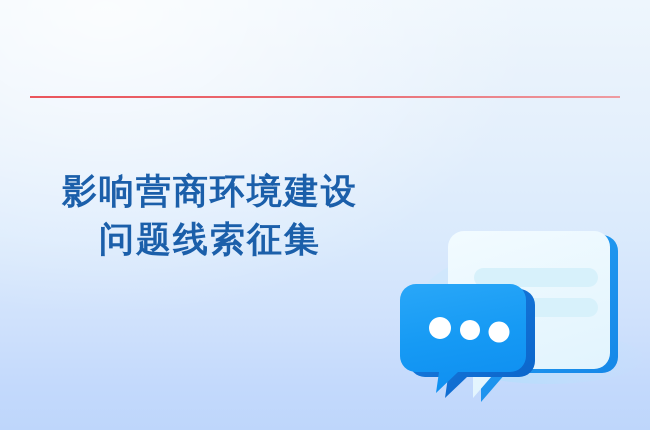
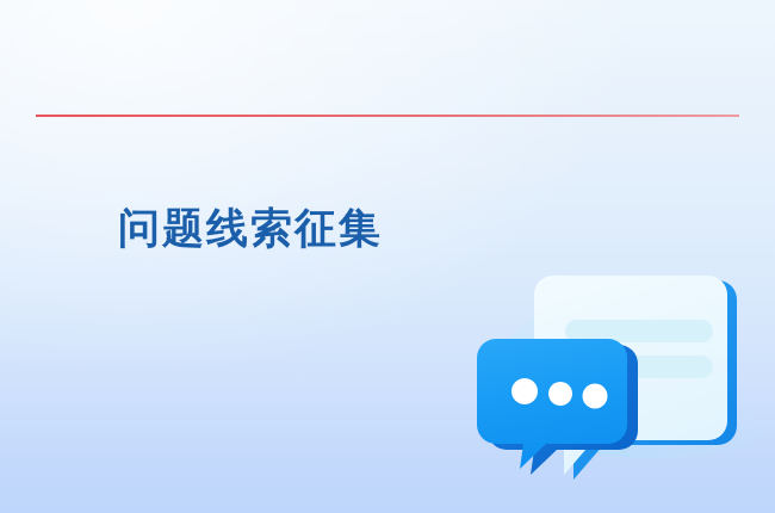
- 影响营商环境建设
  问题线索征集
